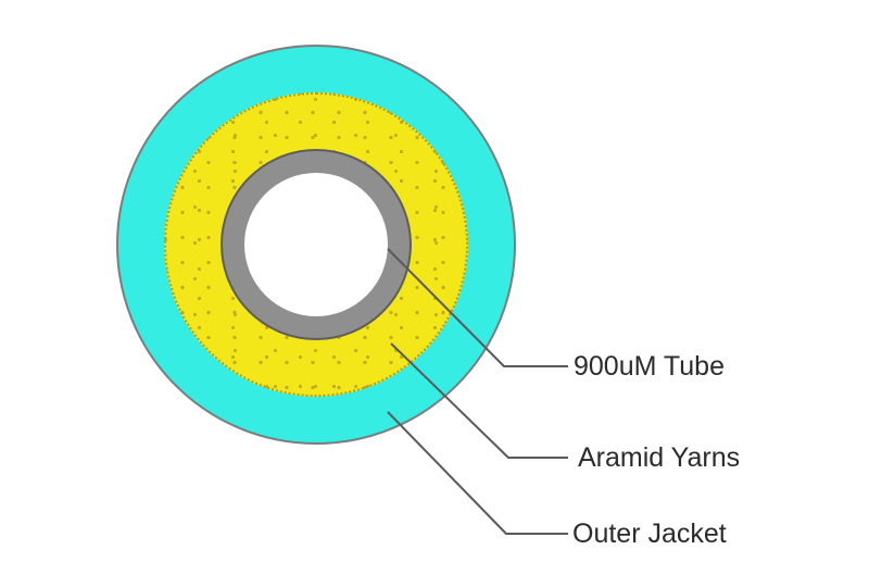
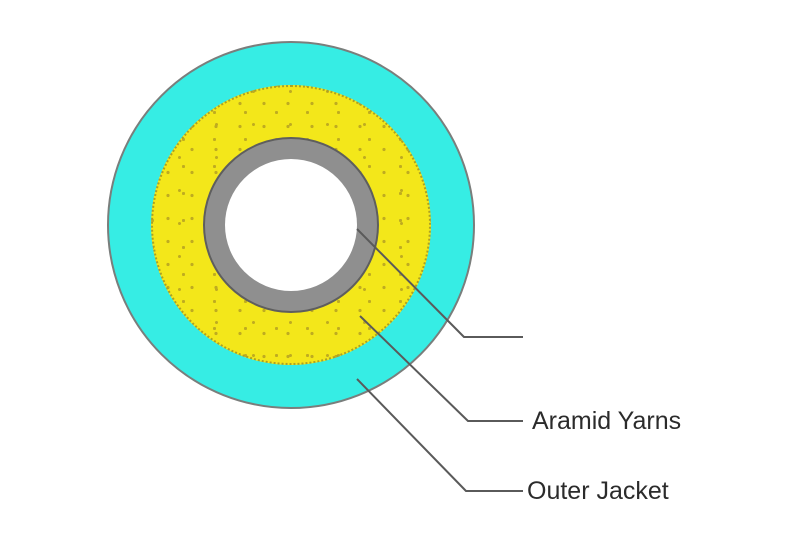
- 900uM Tube
  Aramid Yarns
  Outer Jacket
